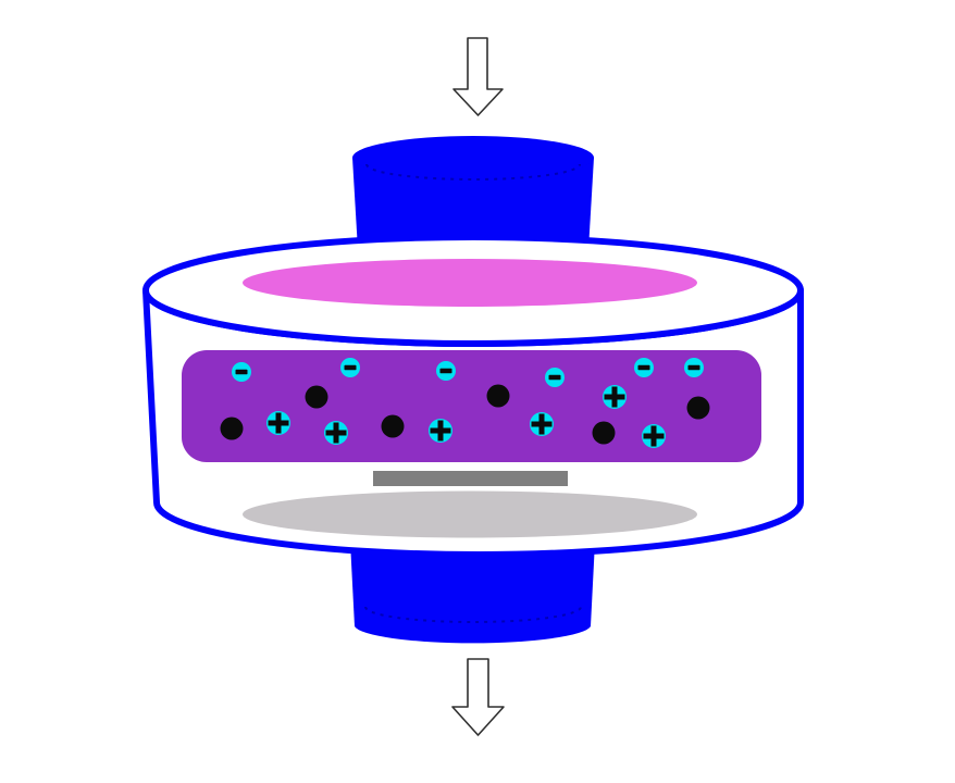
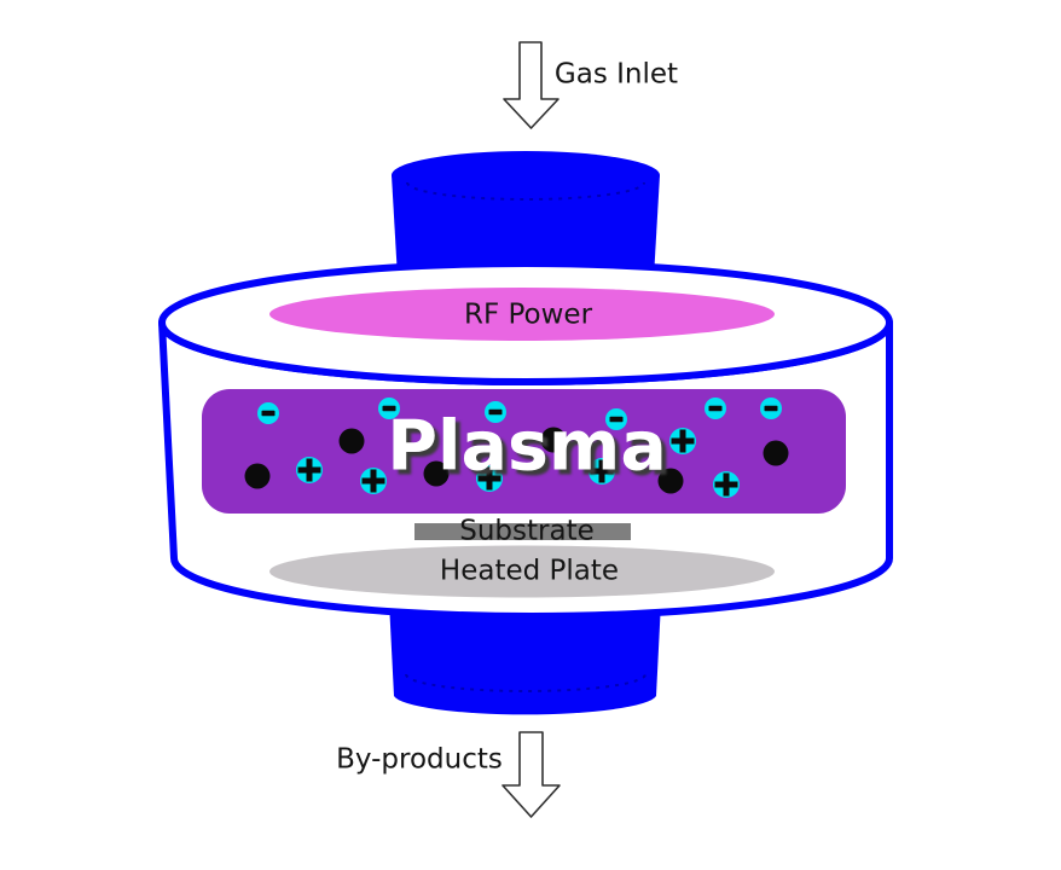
+ Gas Inlet
+ RF Power
+ Plasma
+ Substrate
+ Heated Plate
+ By-products
